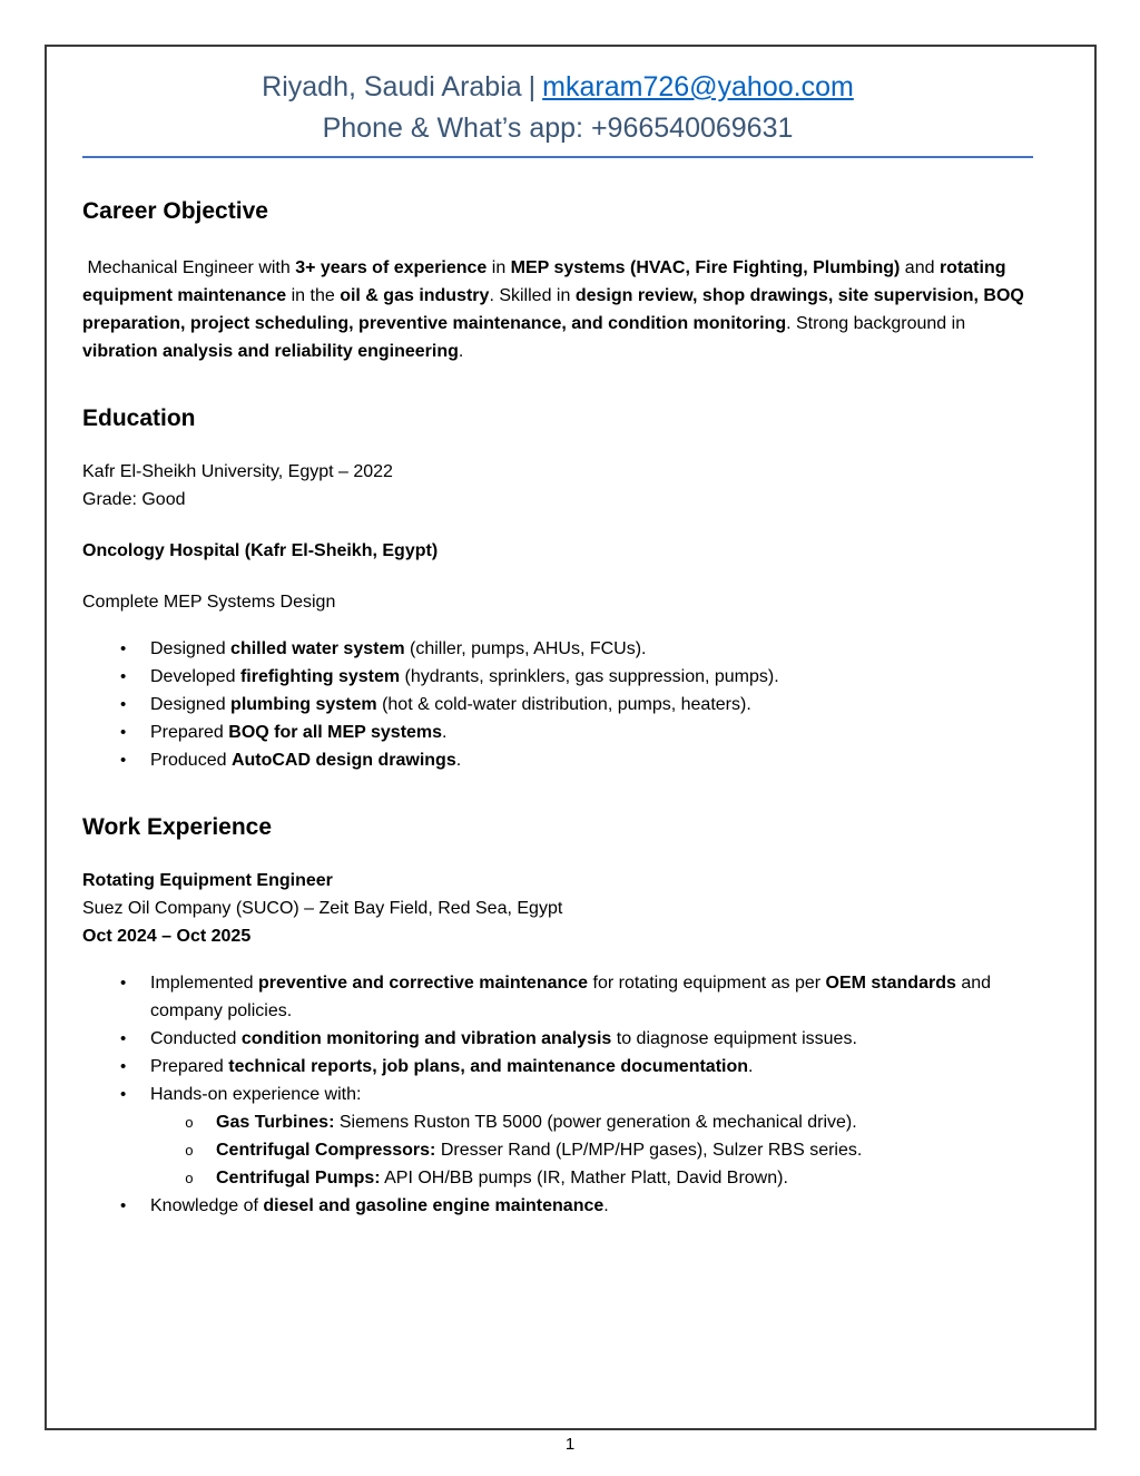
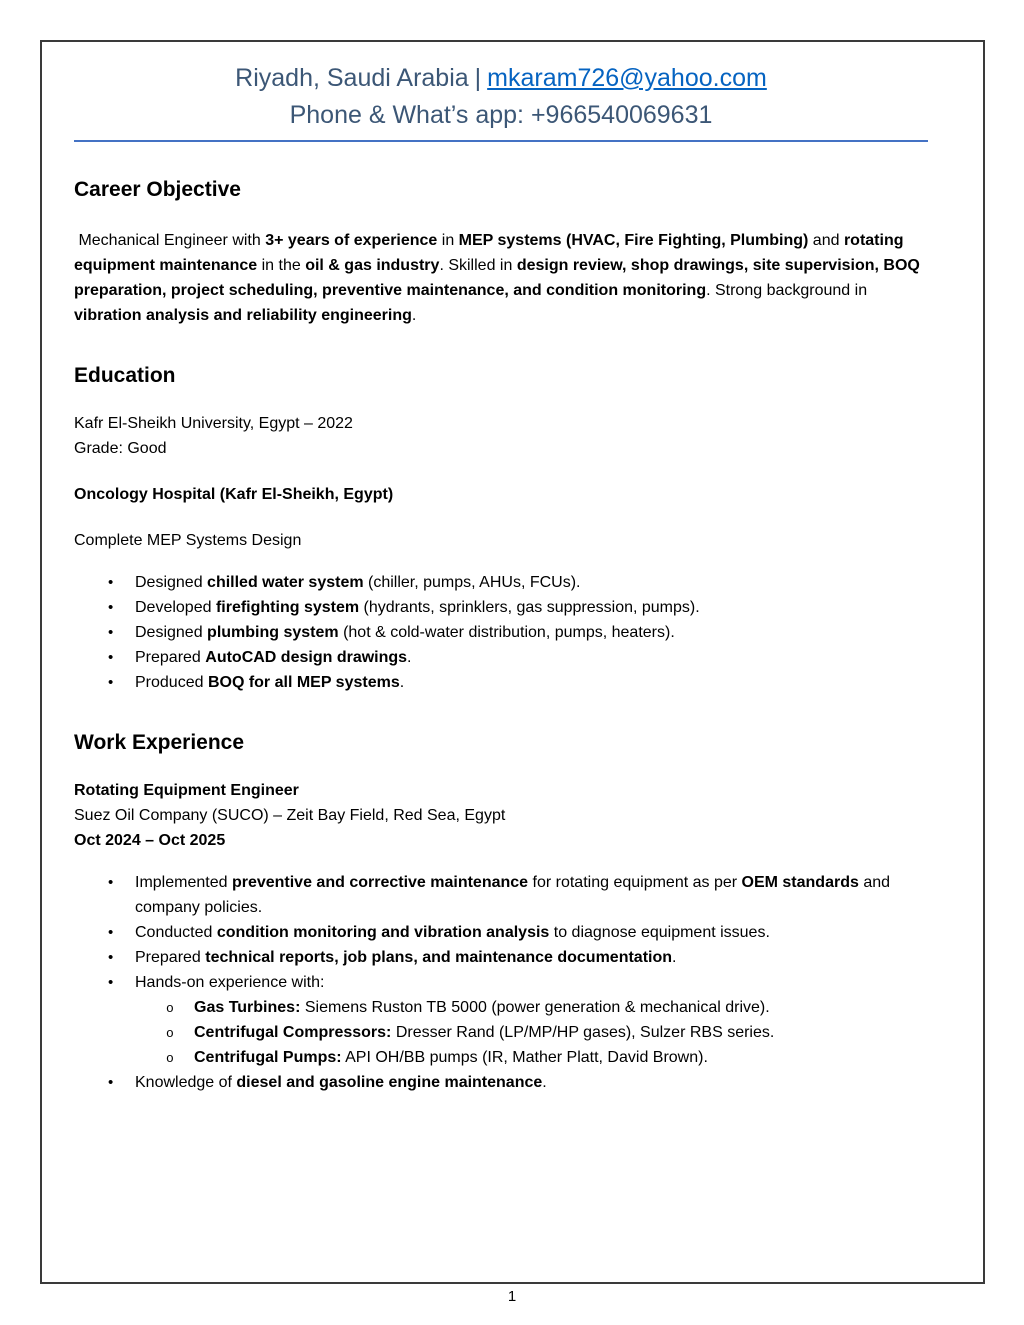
  Riyadh, Saudi Arabia | mkaram726@yahoo.com
  Phone & What’s app: +966540069631
  Career Objective
  Mechanical Engineer with 3+ years of experience in MEP systems (HVAC, Fire Fighting, Plumbing) and rotating equipment maintenance in the oil & gas industry. Skilled in design review, shop drawings, site supervision, BOQ preparation, project scheduling, preventive maintenance, and condition monitoring. Strong background in vibration analysis and reliability engineering.
  Education
  Kafr El-Sheikh University, Egypt – 2022
  Grade: Good
  Oncology Hospital (Kafr El-Sheikh, Egypt)
  Complete MEP Systems Design
  •
  Designed chilled water system (chiller, pumps, AHUs, FCUs).
  •
  Developed firefighting system (hydrants, sprinklers, gas suppression, pumps).
  •
  Designed plumbing system (hot & cold-water distribution, pumps, heaters).
  •
- Prepared BOQ for all MEP systems.
+ Prepared AutoCAD design drawings.
  •
- Produced AutoCAD design drawings.
+ Produced BOQ for all MEP systems.
  Work Experience
  Rotating Equipment Engineer
  Suez Oil Company (SUCO) – Zeit Bay Field, Red Sea, Egypt
  Oct 2024 – Oct 2025
  •
  Implemented preventive and corrective maintenance for rotating equipment as per OEM standards and company policies.
  •
  Conducted condition monitoring and vibration analysis to diagnose equipment issues.
  •
  Prepared technical reports, job plans, and maintenance documentation.
  •
  Hands-on experience with:
  o
  Gas Turbines: Siemens Ruston TB 5000 (power generation & mechanical drive).
  o
  Centrifugal Compressors: Dresser Rand (LP/MP/HP gases), Sulzer RBS series.
  o
  Centrifugal Pumps: API OH/BB pumps (IR, Mather Platt, David Brown).
  •
  Knowledge of diesel and gasoline engine maintenance.
  1
